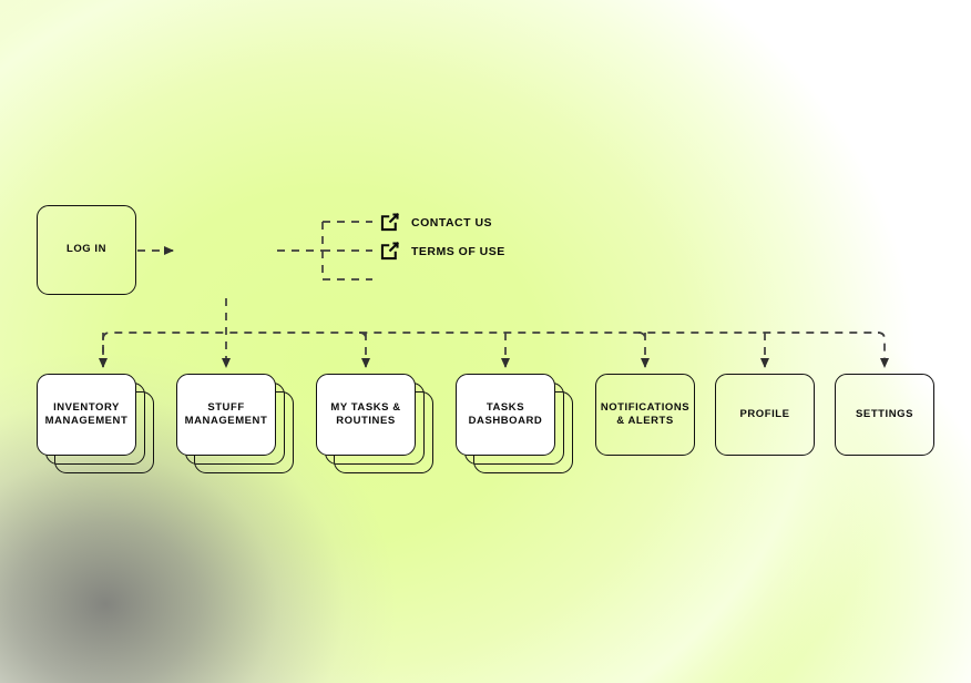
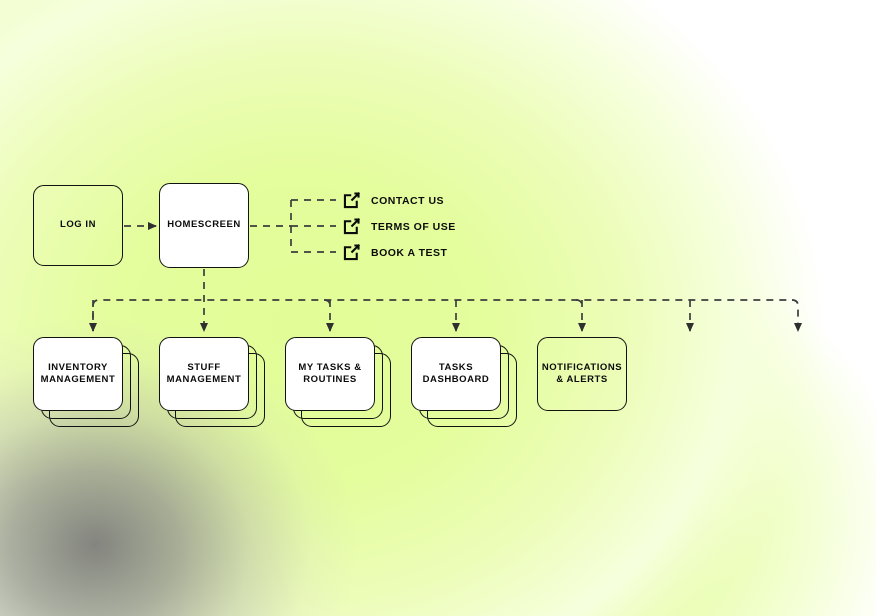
  LOG IN
+ HOMESCREEN
  CONTACT US
  TERMS OF USE
+ BOOK A TEST
  INVENTORY
  MANAGEMENT
  STUFF
  MANAGEMENT
  MY TASKS &
  ROUTINES
  TASKS
  DASHBOARD
  NOTIFICATIONS
  & ALERTS
- PROFILE
- SETTINGS
